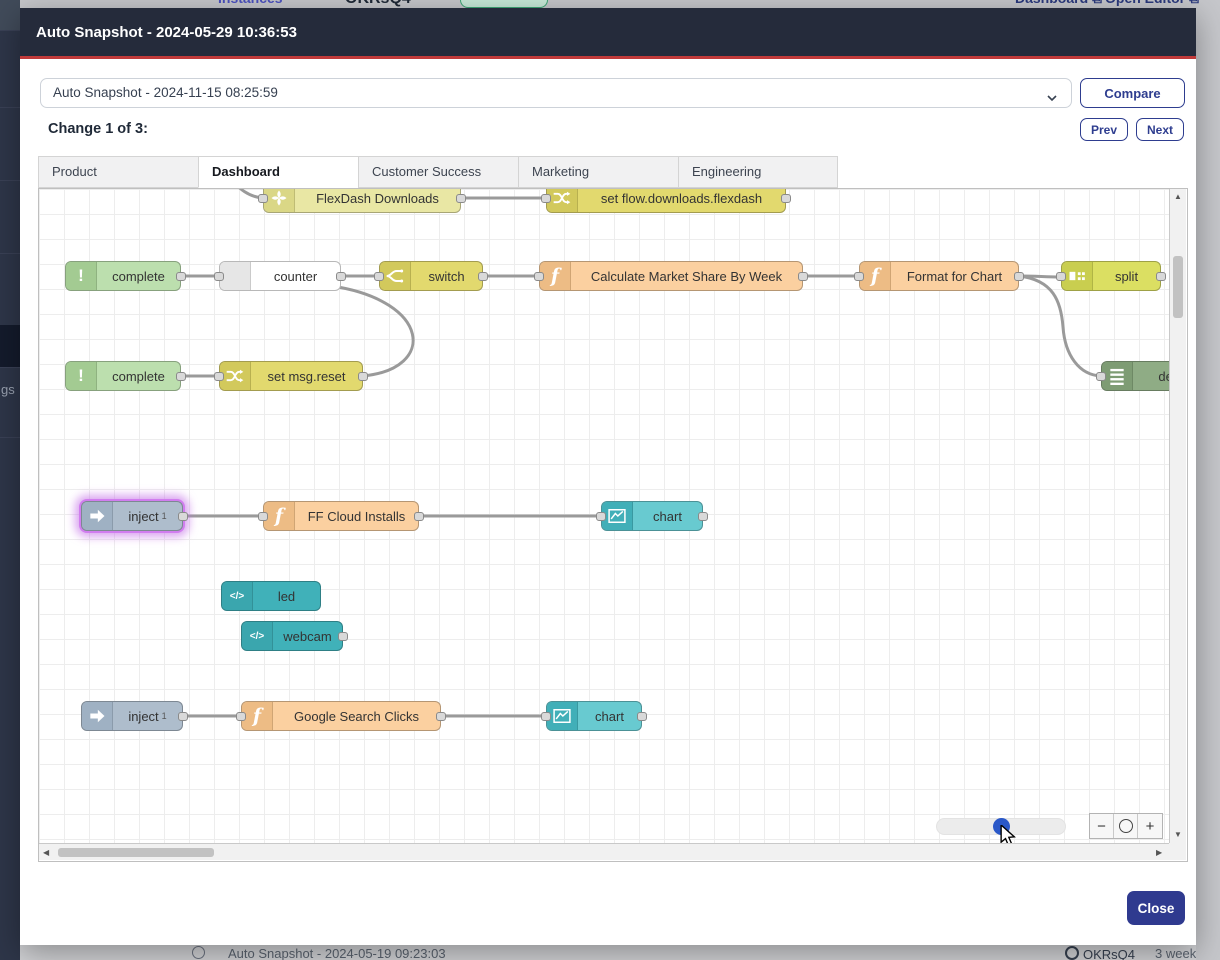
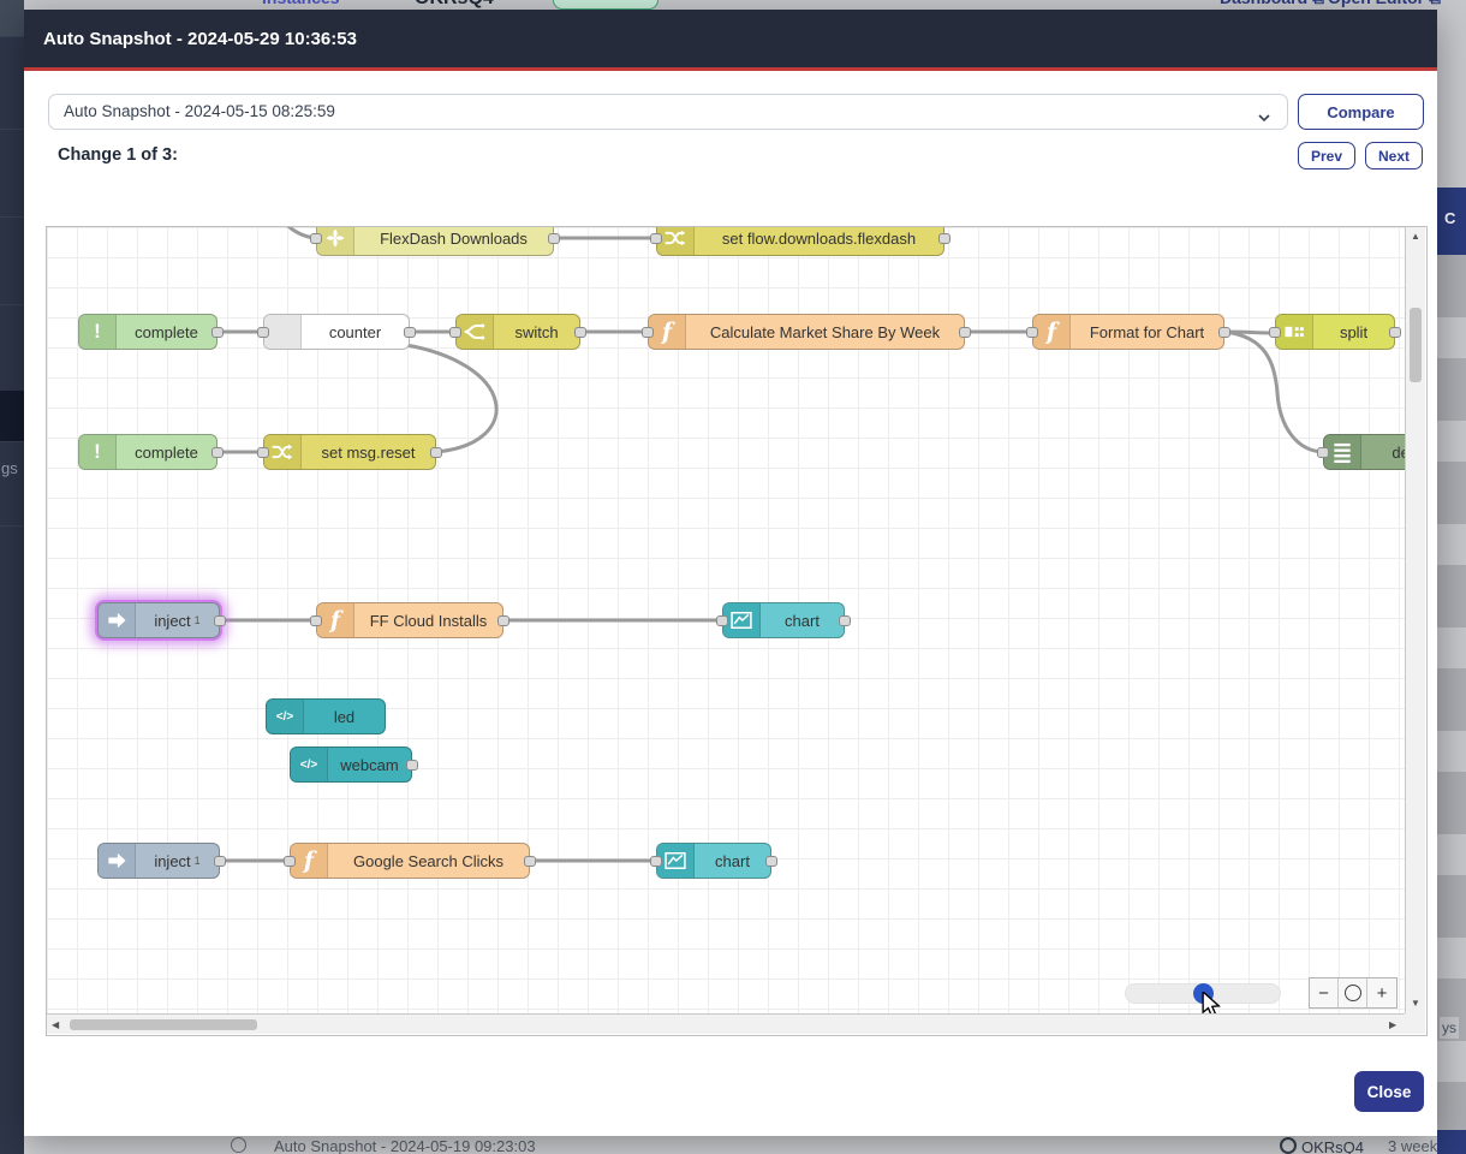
  gs
+ C
+ ys
  Auto Snapshot - 2024-05-19 09:23:03
  OKRsQ4
  Auto Snapshot - 2024-05-29 10:36:53
- Auto Snapshot - 2024-11-15 08:25:59
+ Auto Snapshot - 2024-05-15 08:25:59
  Compare
  Change 1 of 3:
  Prev
  Next
- Product
- Dashboard
- Customer Success
- Marketing
- Engineering
  FlexDash Downloads
  set flow.downloads.flexdash
  !
  complete
  counter
  switch
  f
  Calculate Market Share By Week
  f
  Format for Chart
  split
  !
  complete
  set msg.reset
  inject
  1
  f
  FF Cloud Installs
  chart
  </>
  led
  </>
  webcam
  inject
  1
  f
  Google Search Clicks
  chart
  −
  +
  ▲
  ▼
  ◀
  ▶
  Close
